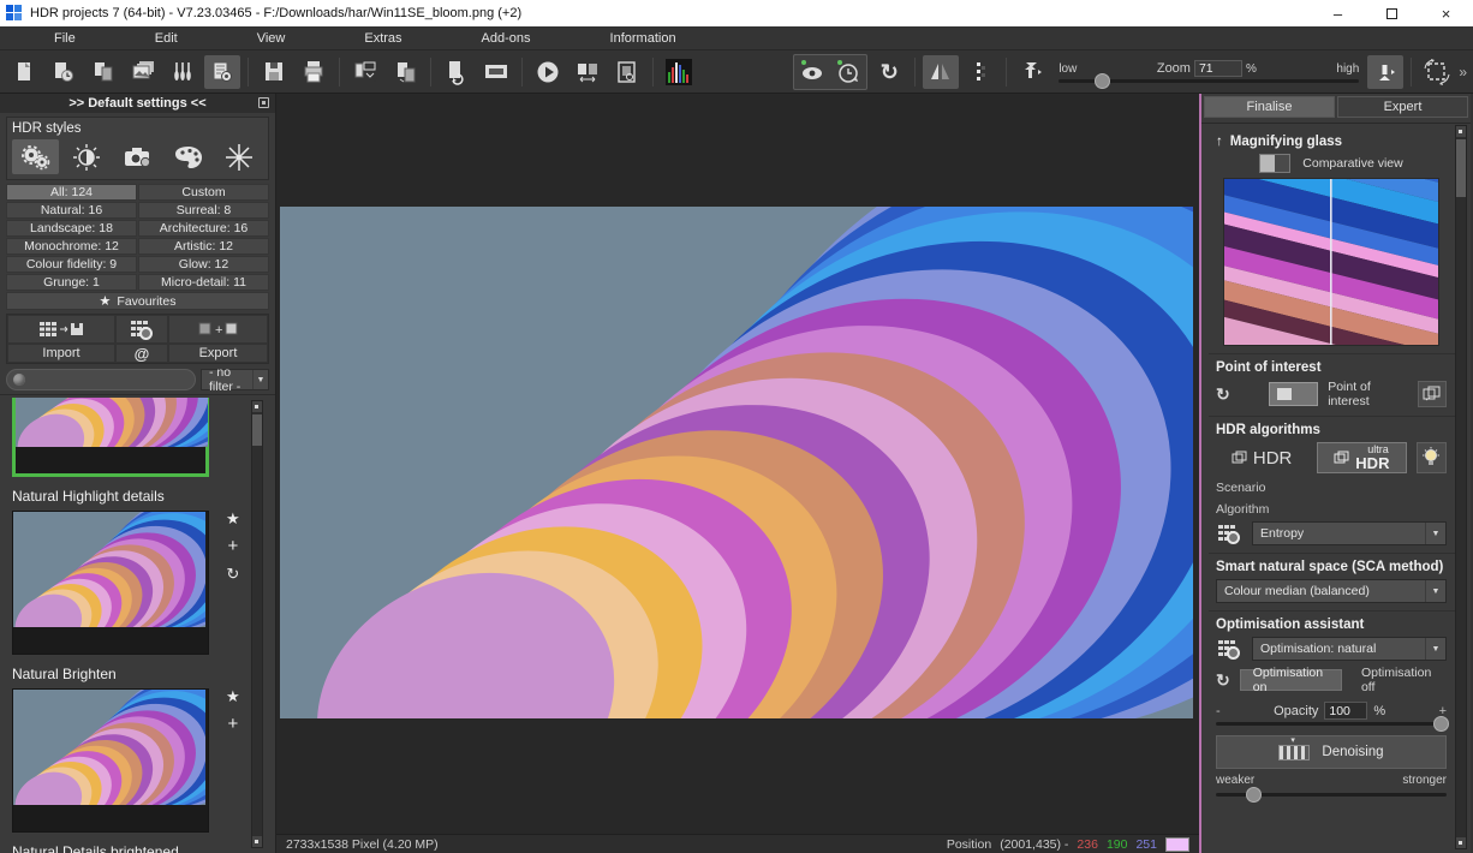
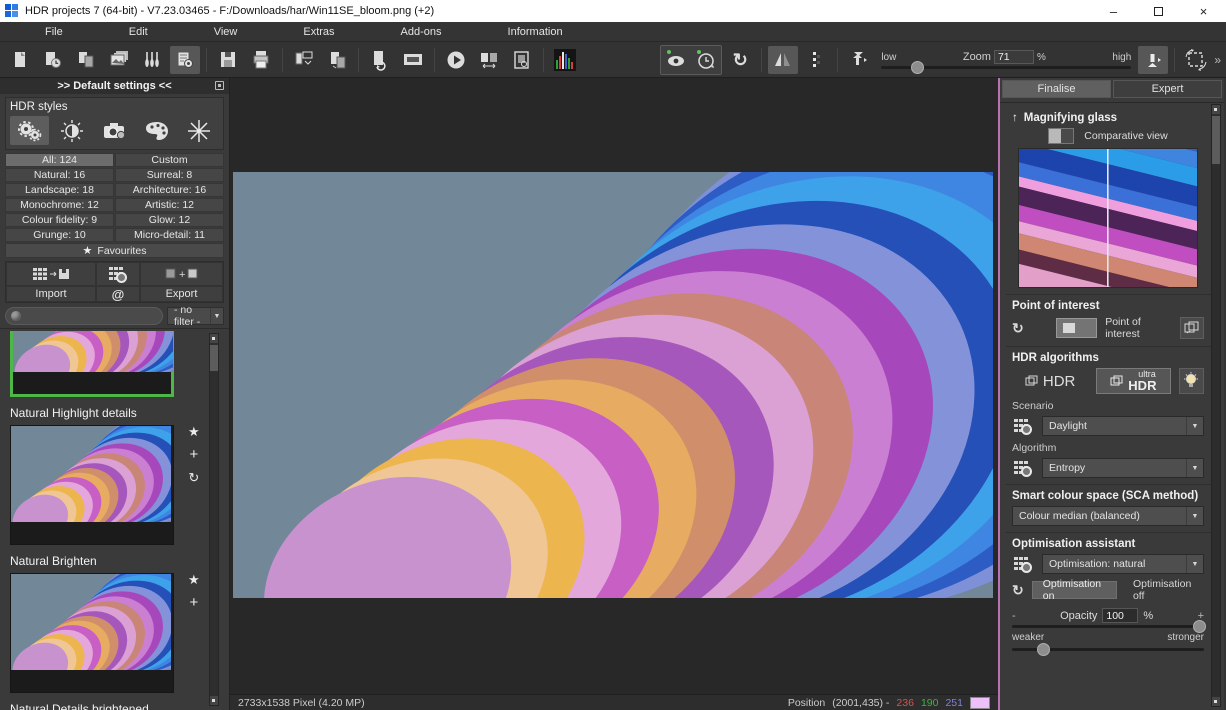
  HDR projects 7 (64-bit) - V7.23.03465 - F:/Downloads/har/Win11SE_bloom.png (+2)
  –
  ×
  File
  Edit
  View
  Extras
  Add-ons
  Information
  ↻
  low
  Zoom
  71
  %
  high
  »
  >> Default settings <<
  HDR styles
  All: 124
  Custom
  Natural: 16
  Surreal: 8
  Landscape: 18
  Architecture: 16
  Monochrome: 12
  Artistic: 12
  Colour fidelity: 9
  Glow: 12
- Grunge: 1
+ Grunge: 10
  Micro-detail: 11
  ★
  Favourites
  +
  Import
  @
  Export
  - no filter -
  Natural Highlight details
  ★
  +
  ↻
  Natural Brighten
  ★
  +
  Natural Details brightened
  2733x1538 Pixel (4.20 MP)
  Position
  (2001,435) -
  236
  190
  251
  Finalise
  Expert
  ↑
  Magnifying glass
  Comparative view
  Point of interest
  ↻
  Point of interest
  HDR algorithms
  HDR
  ultra
  HDR
  Scenario
+ Daylight
  Algorithm
  Entropy
- Smart natural space (SCA method)
+ Smart colour space (SCA method)
  Colour median (balanced)
  Optimisation assistant
  Optimisation: natural
  ↻
  Optimisation on
  Optimisation off
  -
  Opacity
  100
  %
  +
- Denoising
  weaker
  stronger
